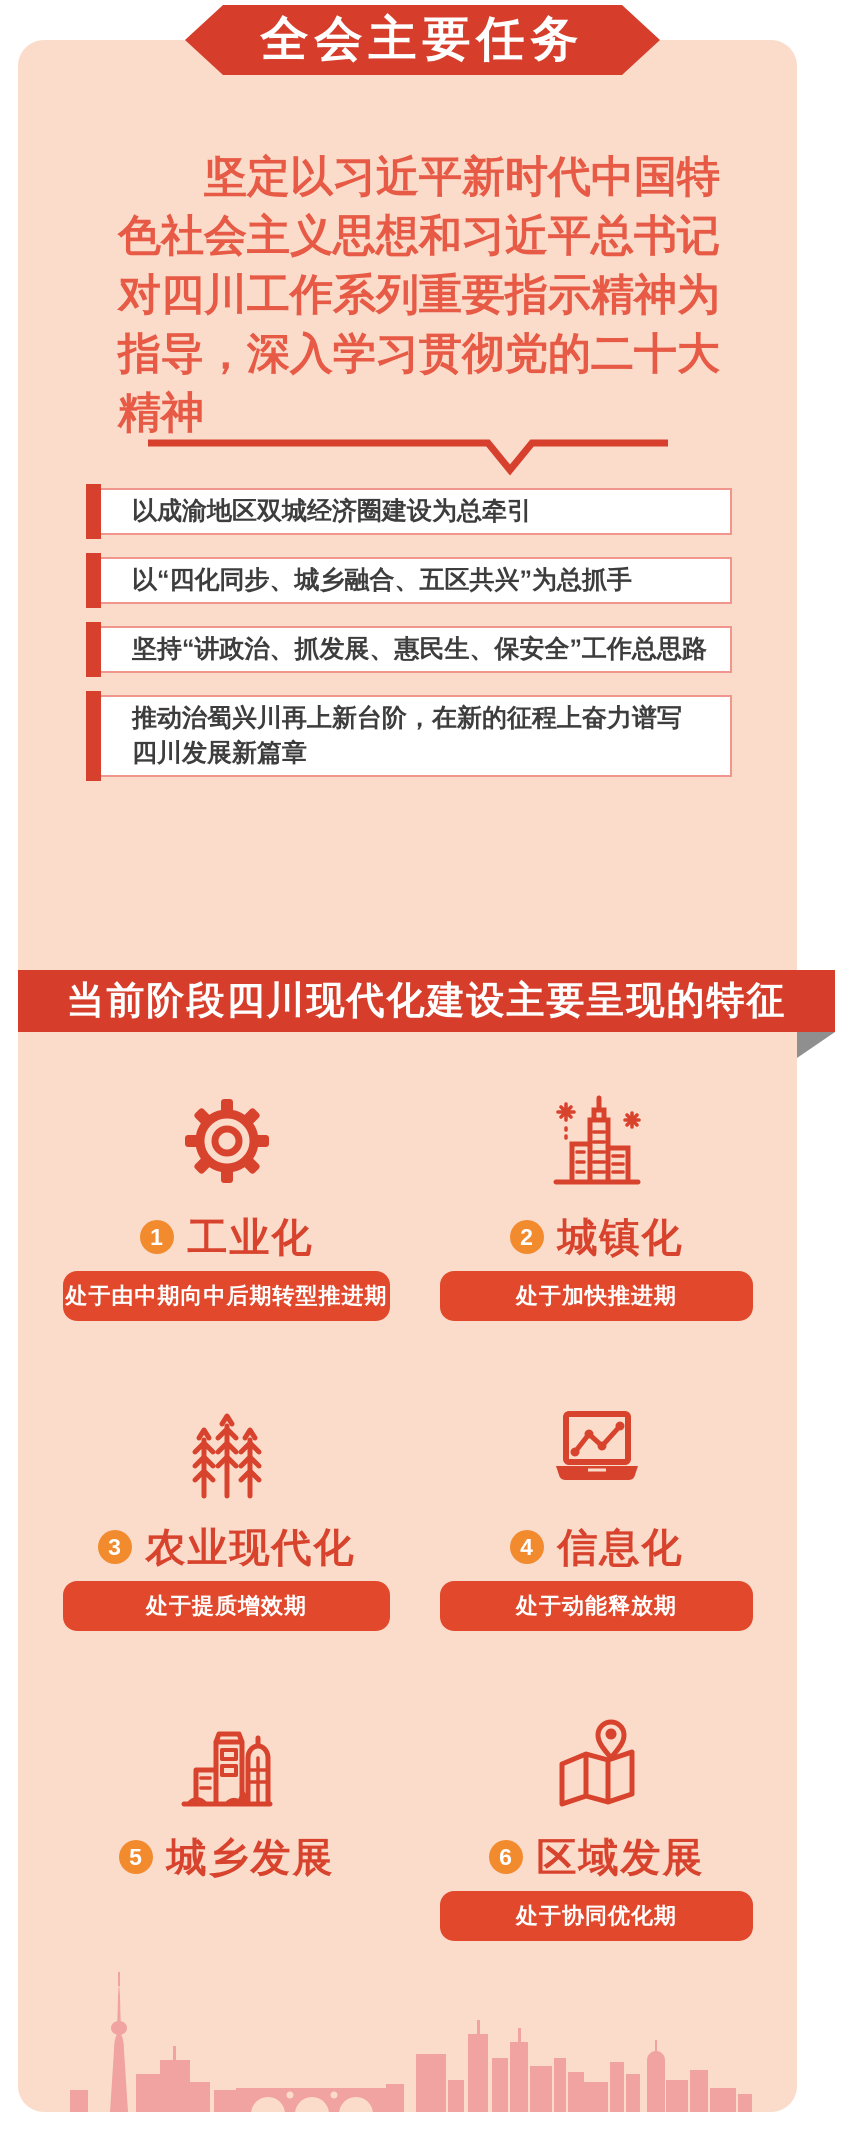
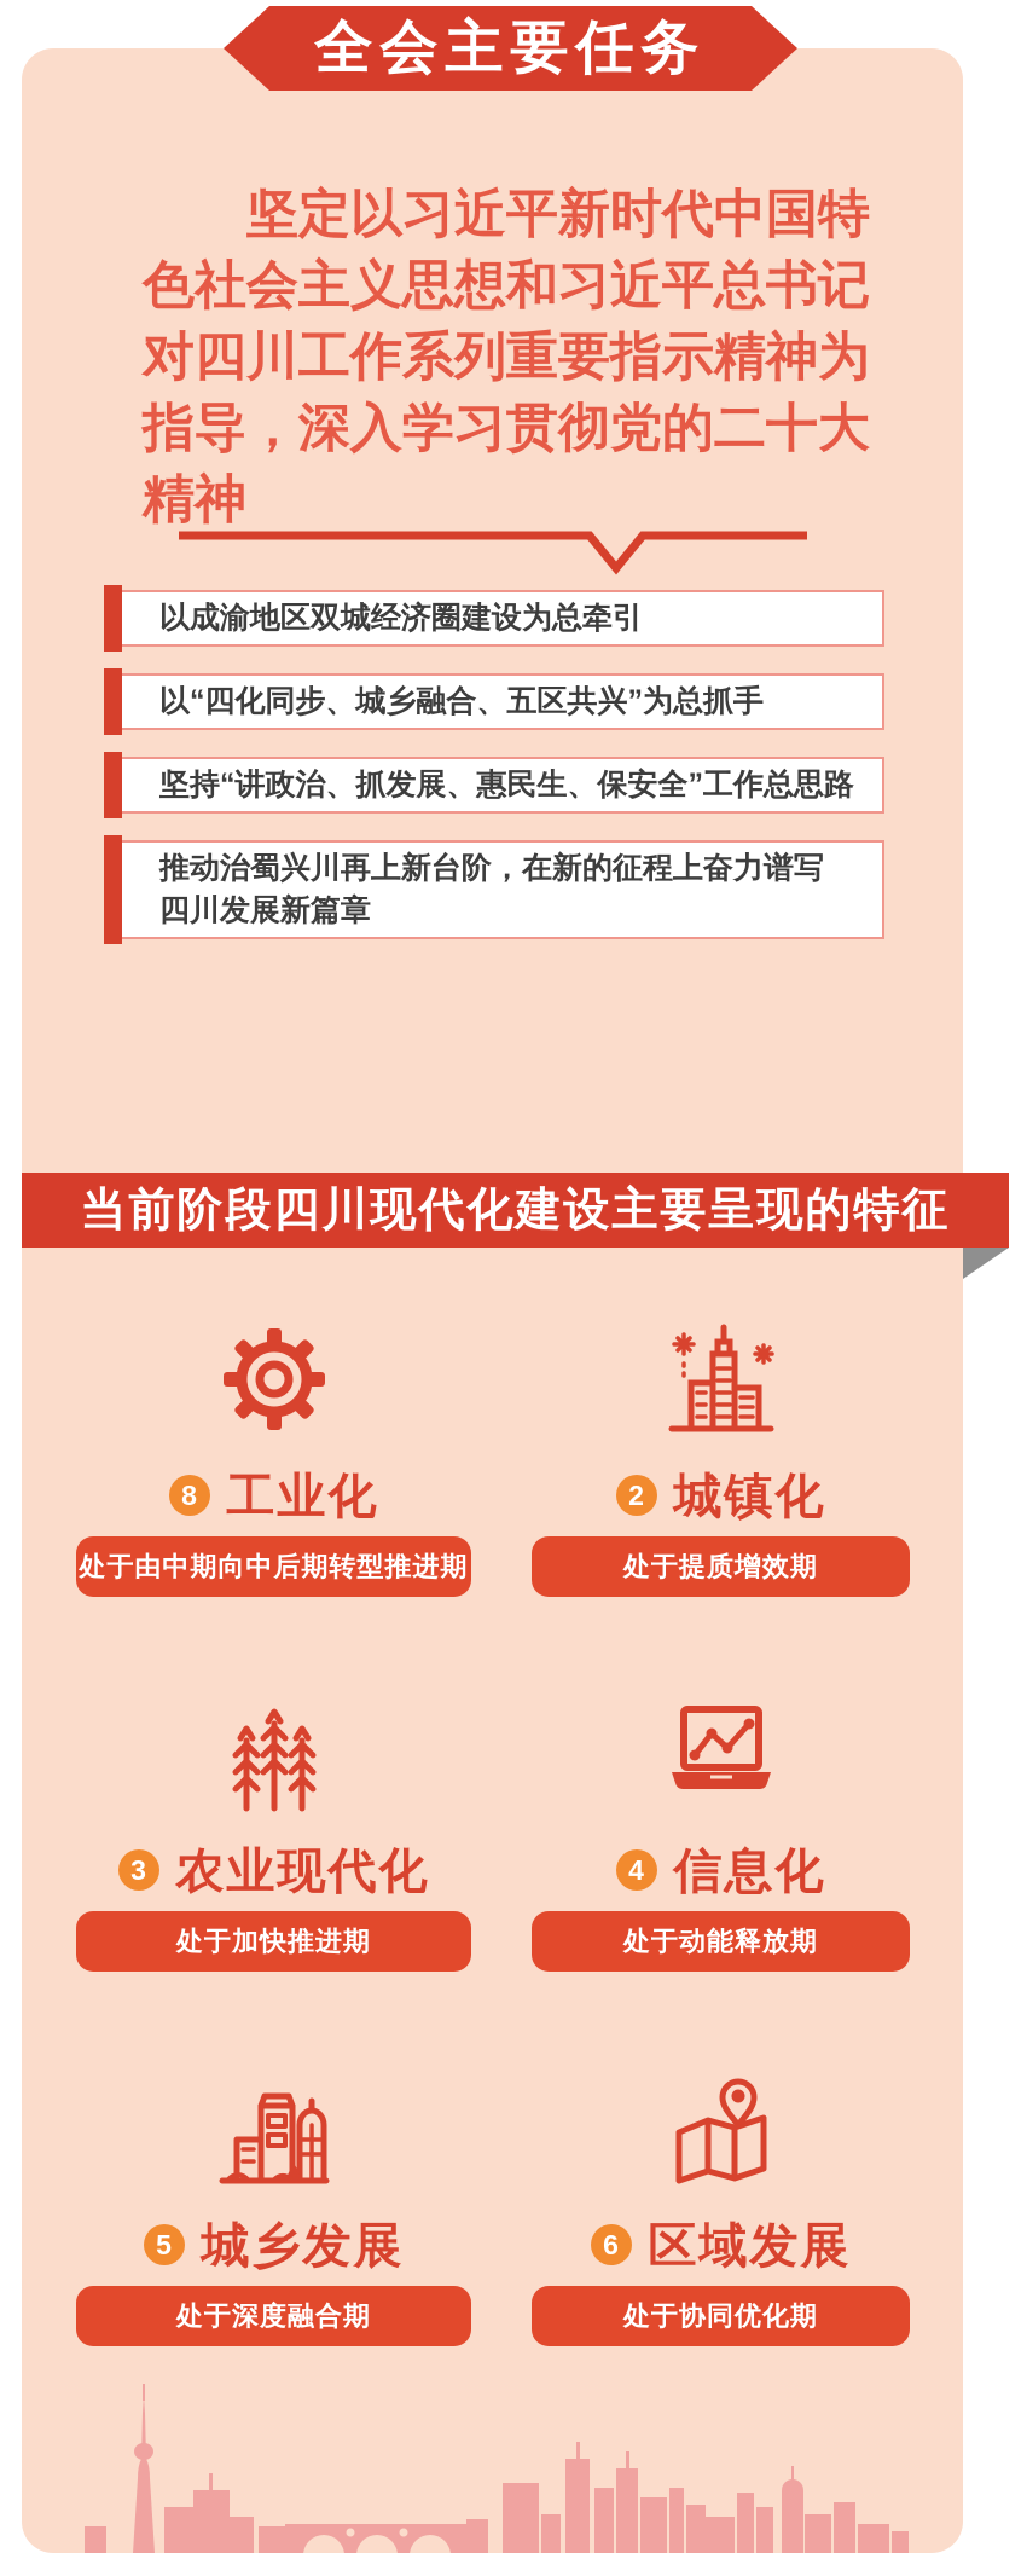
  全会主要任务
  坚定以习近平新时代中国特
  色社会主义思想和习近平总书记
  对四川工作系列重要指示精神为
  指导，深入学习贯彻党的二十大
  精神
  以成渝地区双城经济圈建设为总牵引
  以“四化同步、城乡融合、五区共兴”为总抓手
  坚持“讲政治、抓发展、惠民生、保安全”工作总思路
  推动治蜀兴川再上新台阶，在新的征程上奋力谱写
  四川发展新篇章
  当前阶段四川现代化建设主要呈现的特征
- 1
+ 8
  工业化
  处于由中期向中后期转型推进期
  2
  城镇化
- 处于加快推进期
+ 处于提质增效期
  3
  农业现代化
- 处于提质增效期
+ 处于加快推进期
  4
  信息化
  处于动能释放期
  5
  城乡发展
+ 处于深度融合期
  6
  区域发展
  处于协同优化期
